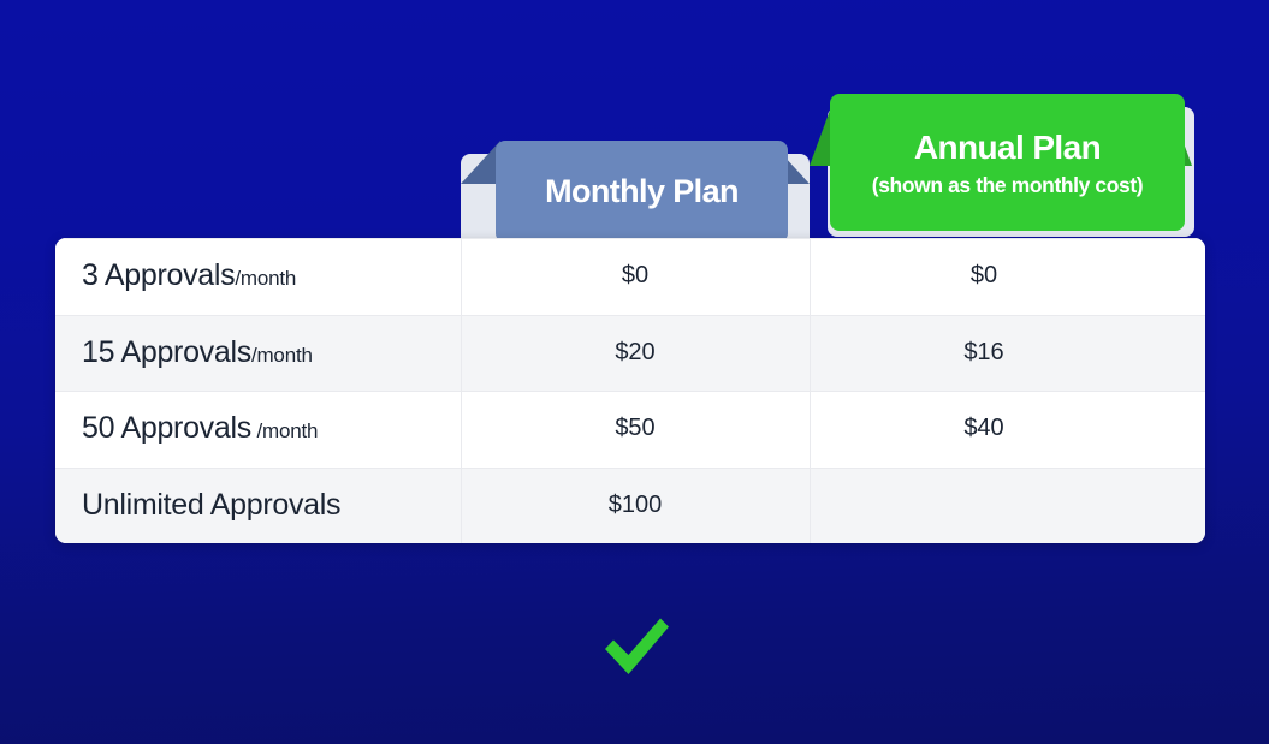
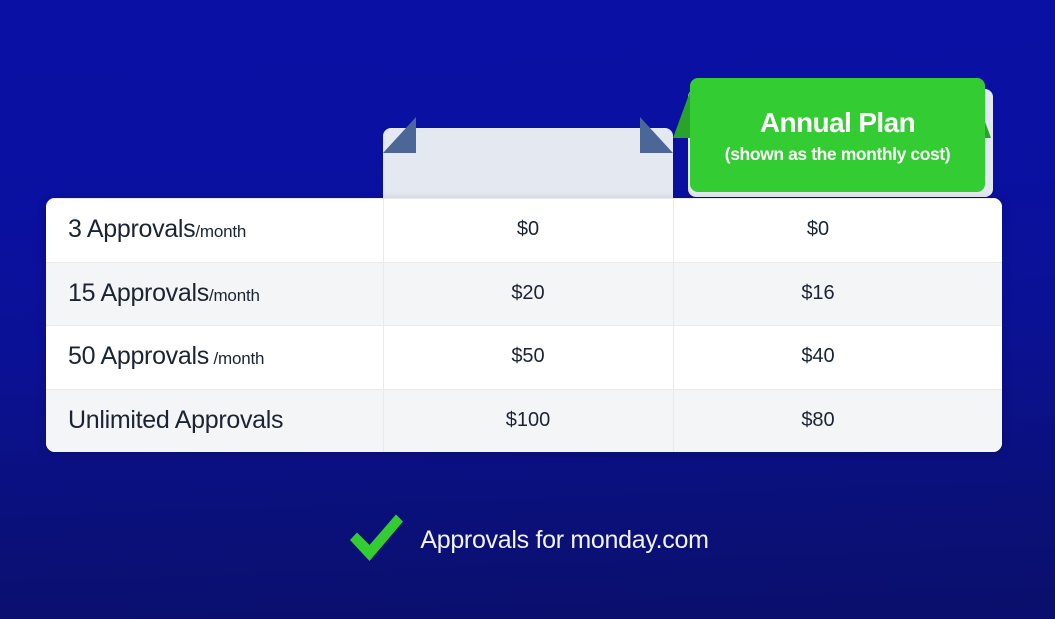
- Monthly Plan
  Annual Plan
  (shown as the monthly cost)
  3 Approvals/month
  $0
  $0
  15 Approvals/month
  $20
  $16
  50 Approvals /month
  $50
  $40
  Unlimited Approvals
  $100
+ $80
+ Approvals for monday.com
